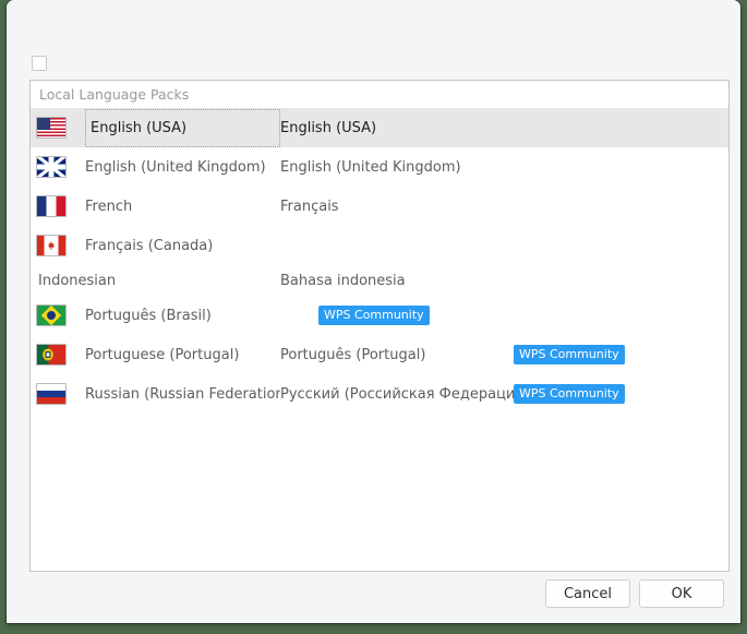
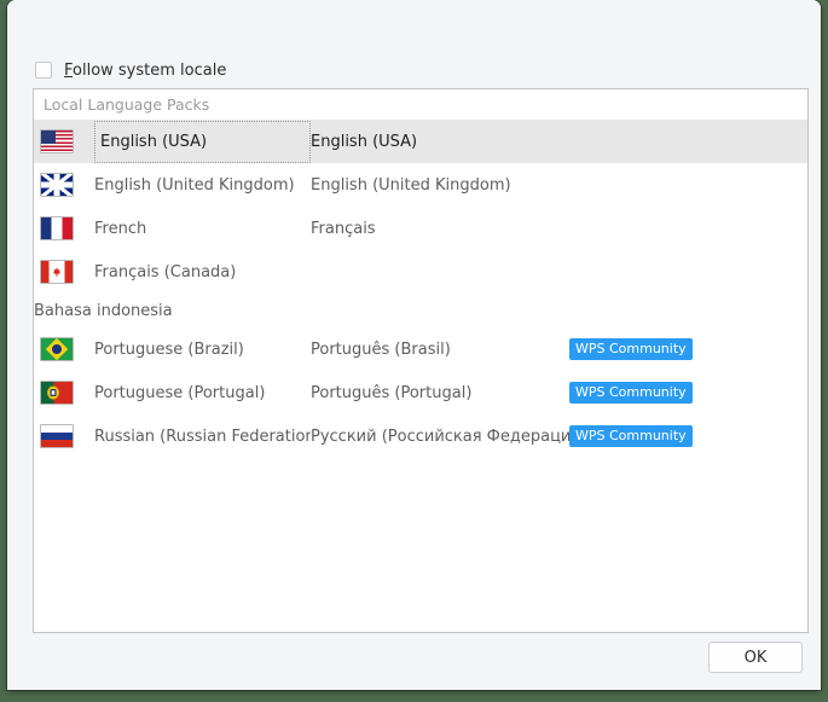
+ Follow system locale
  Local Language Packs
  English (USA)
  English (USA)
  English (United Kingdom)
  English (United Kingdom)
  French
  Français
  Français (Canada)
- Indonesian
  Bahasa indonesia
+ Portuguese (Brazil)
  Português (Brasil)
  WPS Community
  Portuguese (Portugal)
  Português (Portugal)
  WPS Community
  Russian (Russian Federation
  Русский (Российская Федераци
  WPS Community
- Cancel
  OK
